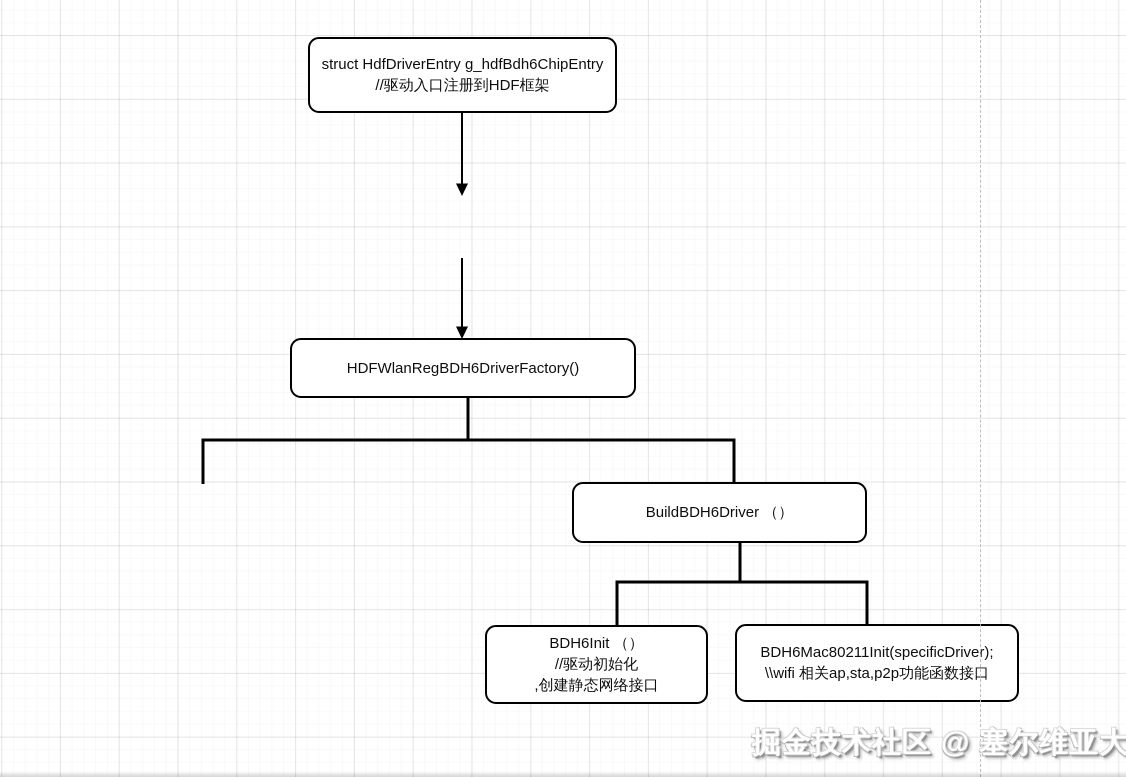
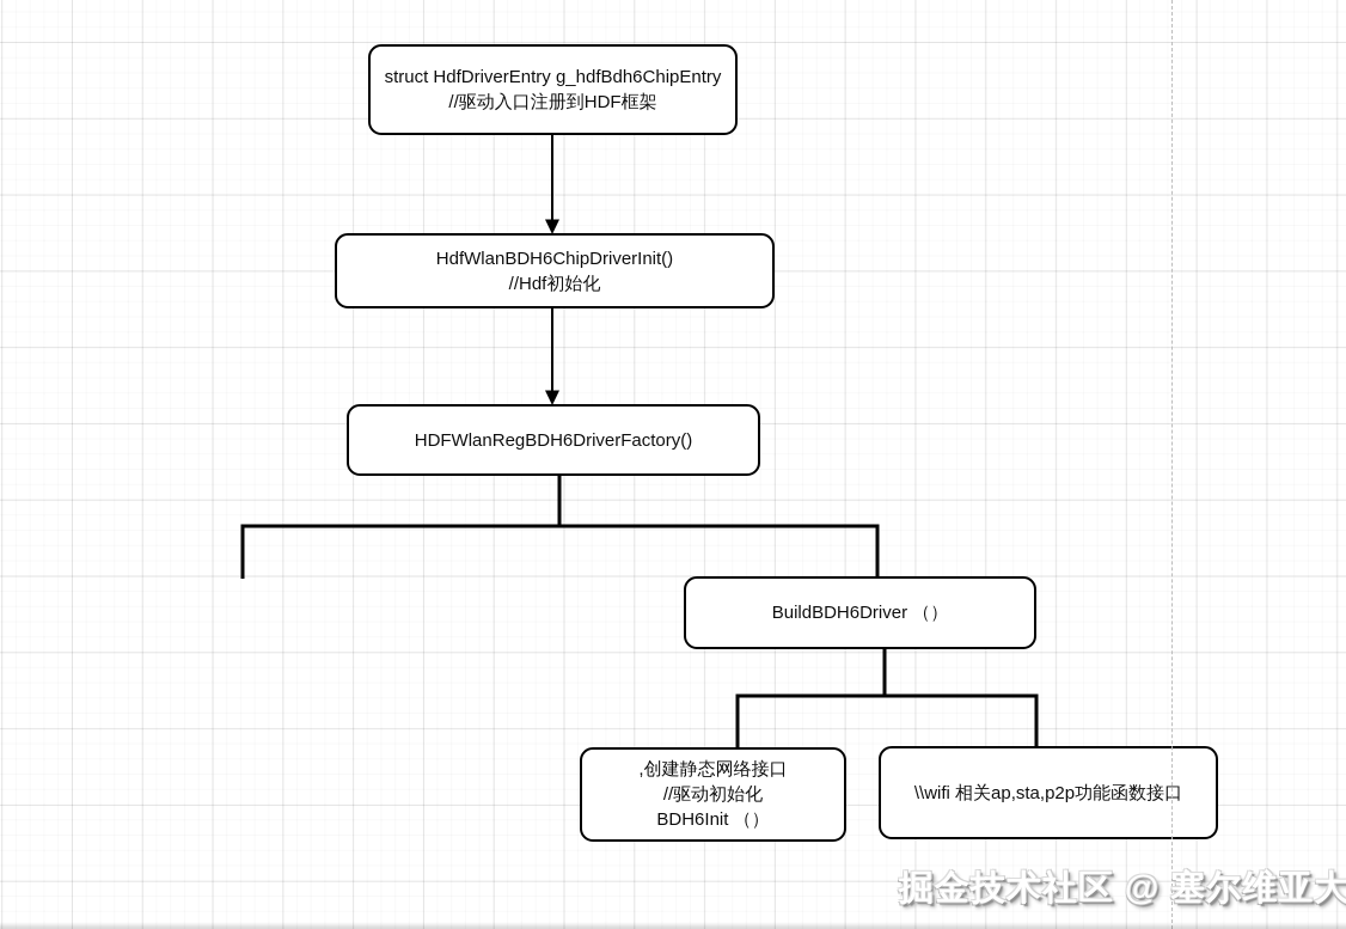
  struct HdfDriverEntry g_hdfBdh6ChipEntry
  //驱动入口注册到HDF框架
+ HdfWlanBDH6ChipDriverInit()
+ //Hdf初始化
  HDFWlanRegBDH6DriverFactory()
  BuildBDH6Driver （）
- BDH6Init （）
+ ,创建静态网络接口
  //驱动初始化
- ,创建静态网络接口
+ BDH6Init （）
- BDH6Mac80211Init(specificDriver);
  \\wifi 相关ap,sta,p2p功能函数接口
  掘金技术社区 @ 塞尔维亚大
